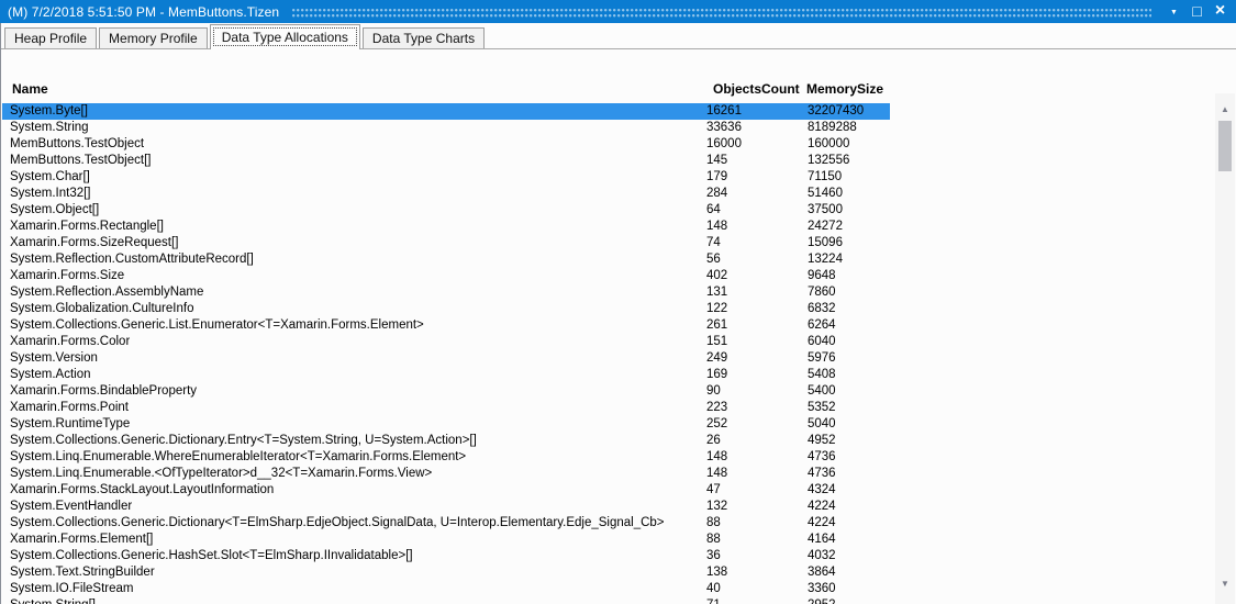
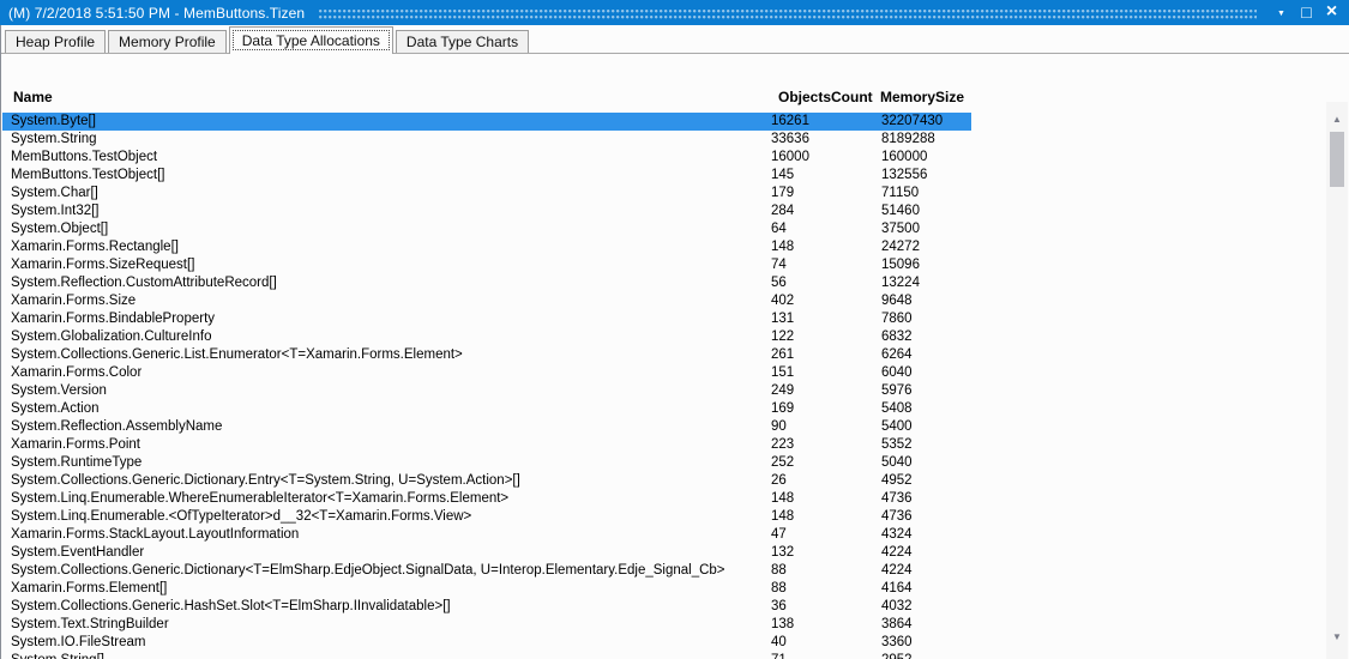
  (M) 7/2/2018 5:51:50 PM - MemButtons.Tizen
  □
  ×
  Heap Profile
  Memory Profile
  Data Type Allocations
  Data Type Charts
  Name
  ObjectsCount
  MemorySize
  System.Byte[]
  16261
  32207430
  System.String
  33636
  8189288
  MemButtons.TestObject
  16000
  160000
  MemButtons.TestObject[]
  145
  132556
  System.Char[]
  179
  71150
  System.Int32[]
  284
  51460
  System.Object[]
  64
  37500
  Xamarin.Forms.Rectangle[]
  148
  24272
  Xamarin.Forms.SizeRequest[]
  74
  15096
  System.Reflection.CustomAttributeRecord[]
  56
  13224
  Xamarin.Forms.Size
  402
  9648
- System.Reflection.AssemblyName
+ Xamarin.Forms.BindableProperty
  131
  7860
  System.Globalization.CultureInfo
  122
  6832
  System.Collections.Generic.List.Enumerator<T=Xamarin.Forms.Element>
  261
  6264
  Xamarin.Forms.Color
  151
  6040
  System.Version
  249
  5976
  System.Action
  169
  5408
- Xamarin.Forms.BindableProperty
+ System.Reflection.AssemblyName
  90
  5400
  Xamarin.Forms.Point
  223
  5352
  System.RuntimeType
  252
  5040
  System.Collections.Generic.Dictionary.Entry<T=System.String, U=System.Action>[]
  26
  4952
  System.Linq.Enumerable.WhereEnumerableIterator<T=Xamarin.Forms.Element>
  148
  4736
  System.Linq.Enumerable.<OfTypeIterator>d__32<T=Xamarin.Forms.View>
  148
  4736
  Xamarin.Forms.StackLayout.LayoutInformation
  47
  4324
  System.EventHandler
  132
  4224
  System.Collections.Generic.Dictionary<T=ElmSharp.EdjeObject.SignalData, U=Interop.Elementary.Edje_Signal_Cb>
  88
  4224
  Xamarin.Forms.Element[]
  88
  4164
  System.Collections.Generic.HashSet.Slot<T=ElmSharp.IInvalidatable>[]
  36
  4032
  System.Text.StringBuilder
  138
  3864
  System.IO.FileStream
  40
  3360
  ▲
  ▼
